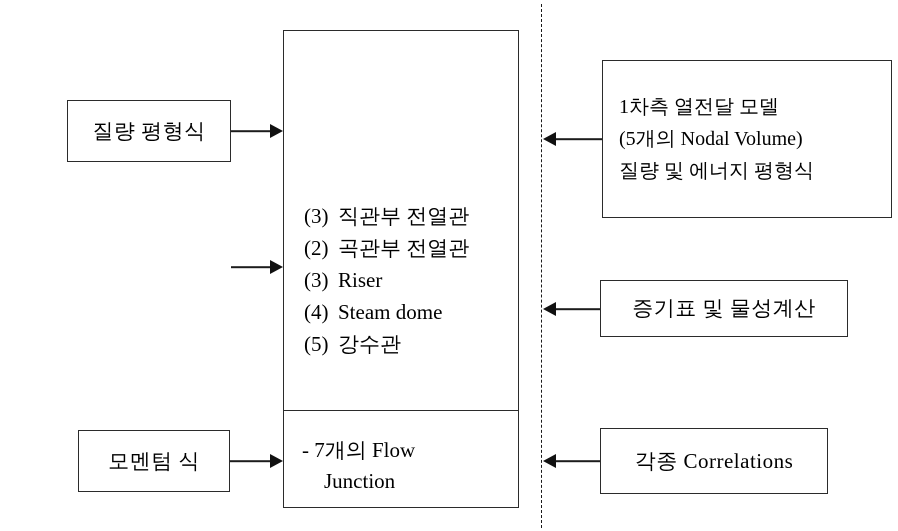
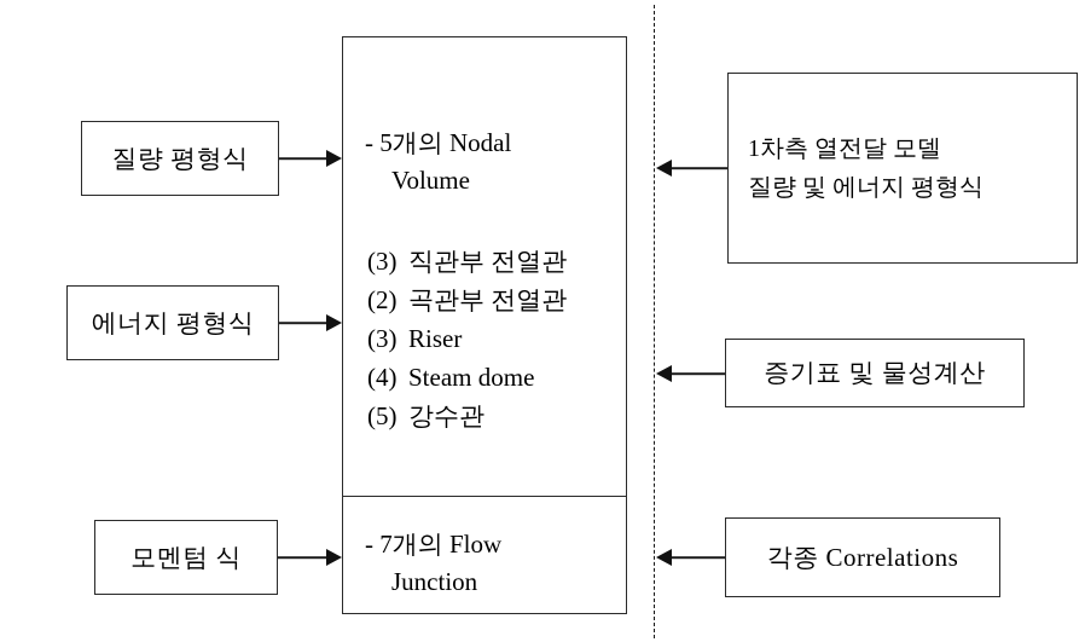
  질량 평형식
+ 에너지 평형식
  모멘텀 식
+ - 5개의 Nodal
+ Volume
  (3) 직관부 전열관
  (2) 곡관부 전열관
  (3) Riser
  (4) Steam dome
  (5) 강수관
  - 7개의 Flow
  Junction
  1차측 열전달 모델
- (5개의 Nodal Volume)
  질량 및 에너지 평형식
  증기표 및 물성계산
  각종 Correlations
